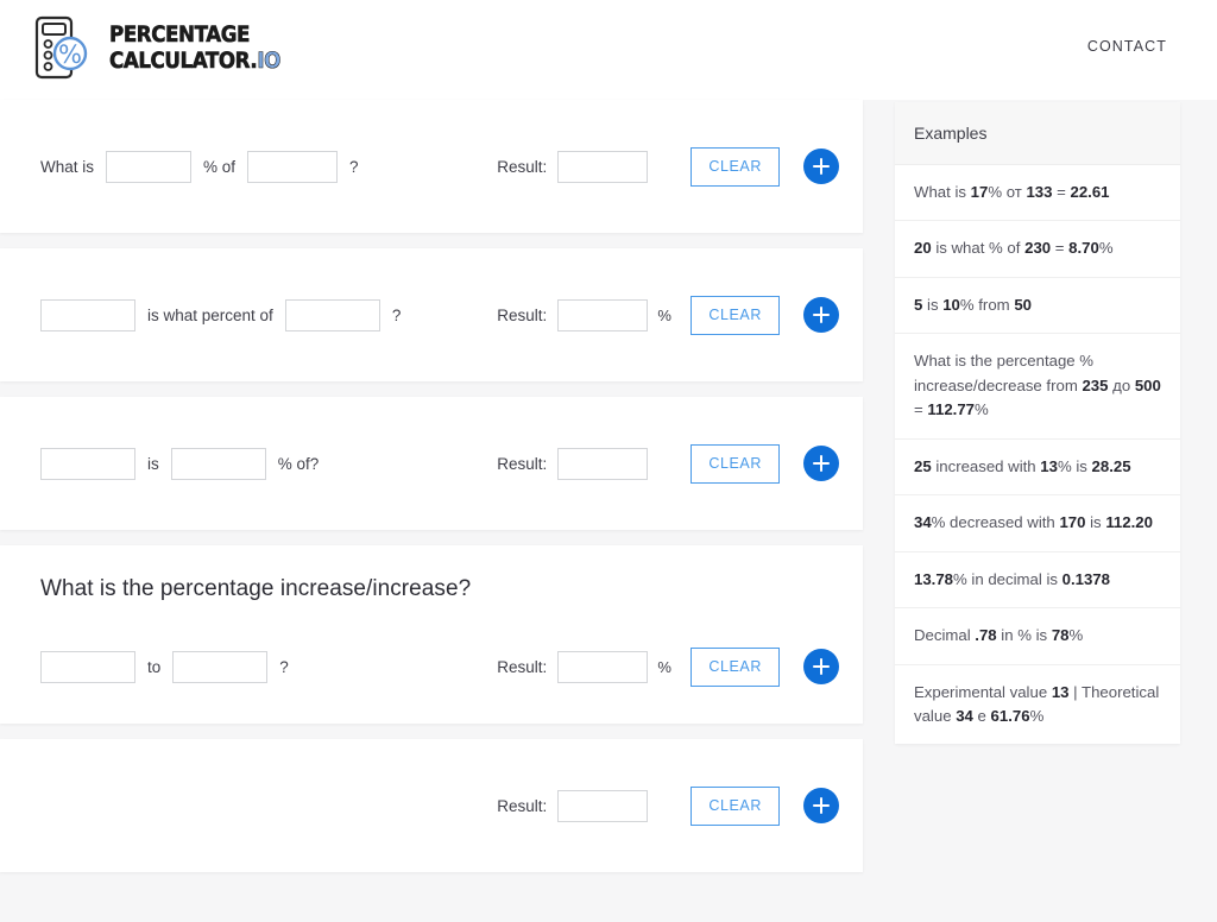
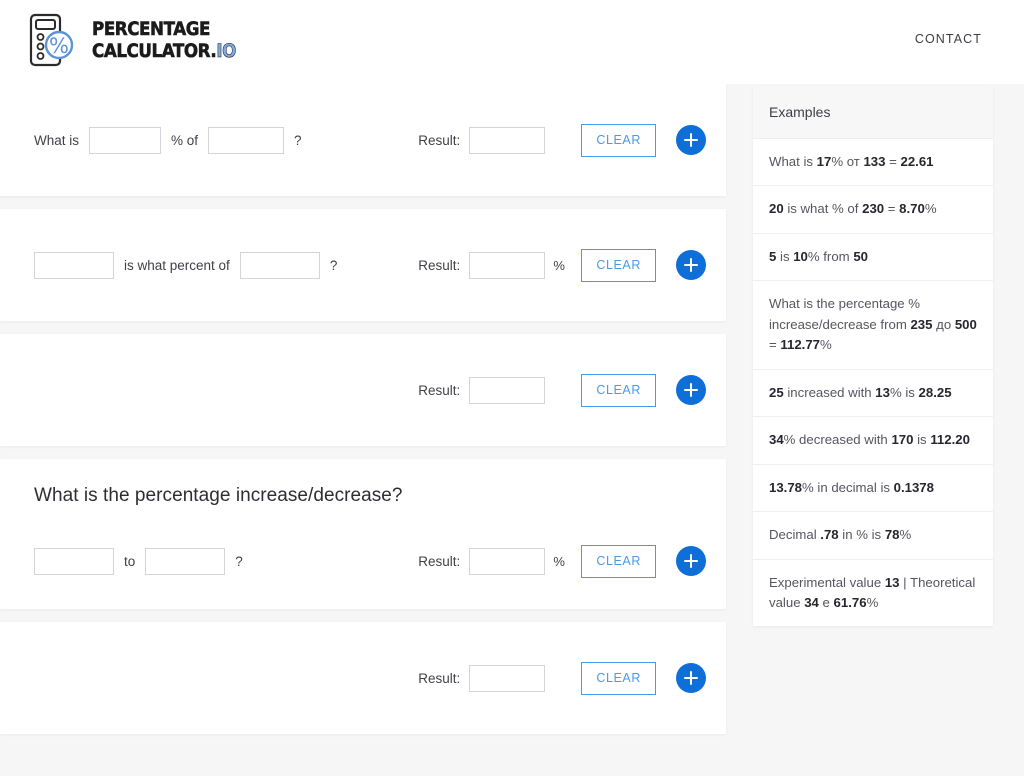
  %
  PERCENTAGE
  CALCULATOR.IO
  CONTACT
  What is
  % of
  ?
  Result:
  CLEAR
  is what percent of
  ?
  Result:
  %
  CLEAR
- is
- % of?
  Result:
  CLEAR
- What is the percentage increase/increase?
+ What is the percentage increase/decrease?
  to
  ?
  Result:
  %
  CLEAR
  Result:
  CLEAR
  Examples
  What is 17% от 133 = 22.61
  20 is what % of 230 = 8.70%
  5 is 10% from 50
  What is the percentage % increase/decrease from 235 до 500 = 112.77%
  25 increased with 13% is 28.25
  34% decreased with 170 is 112.20
  13.78% in decimal is 0.1378
  Decimal .78 in % is 78%
  Experimental value 13 | Theoretical value 34 е 61.76%
